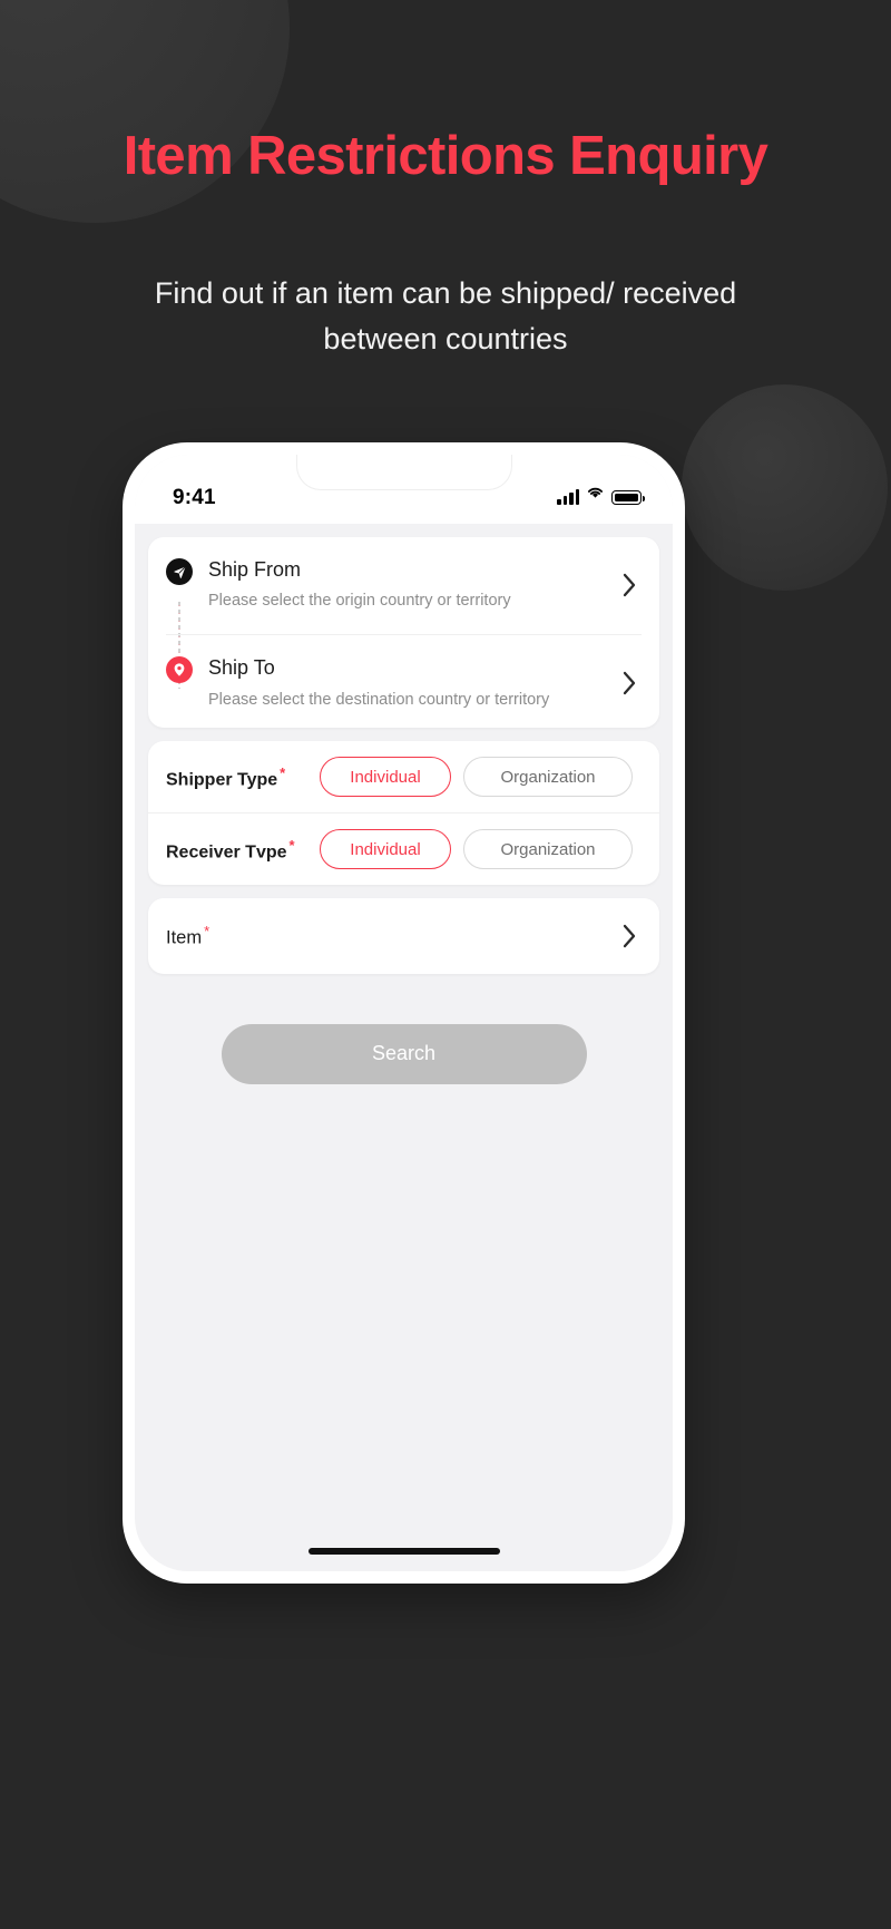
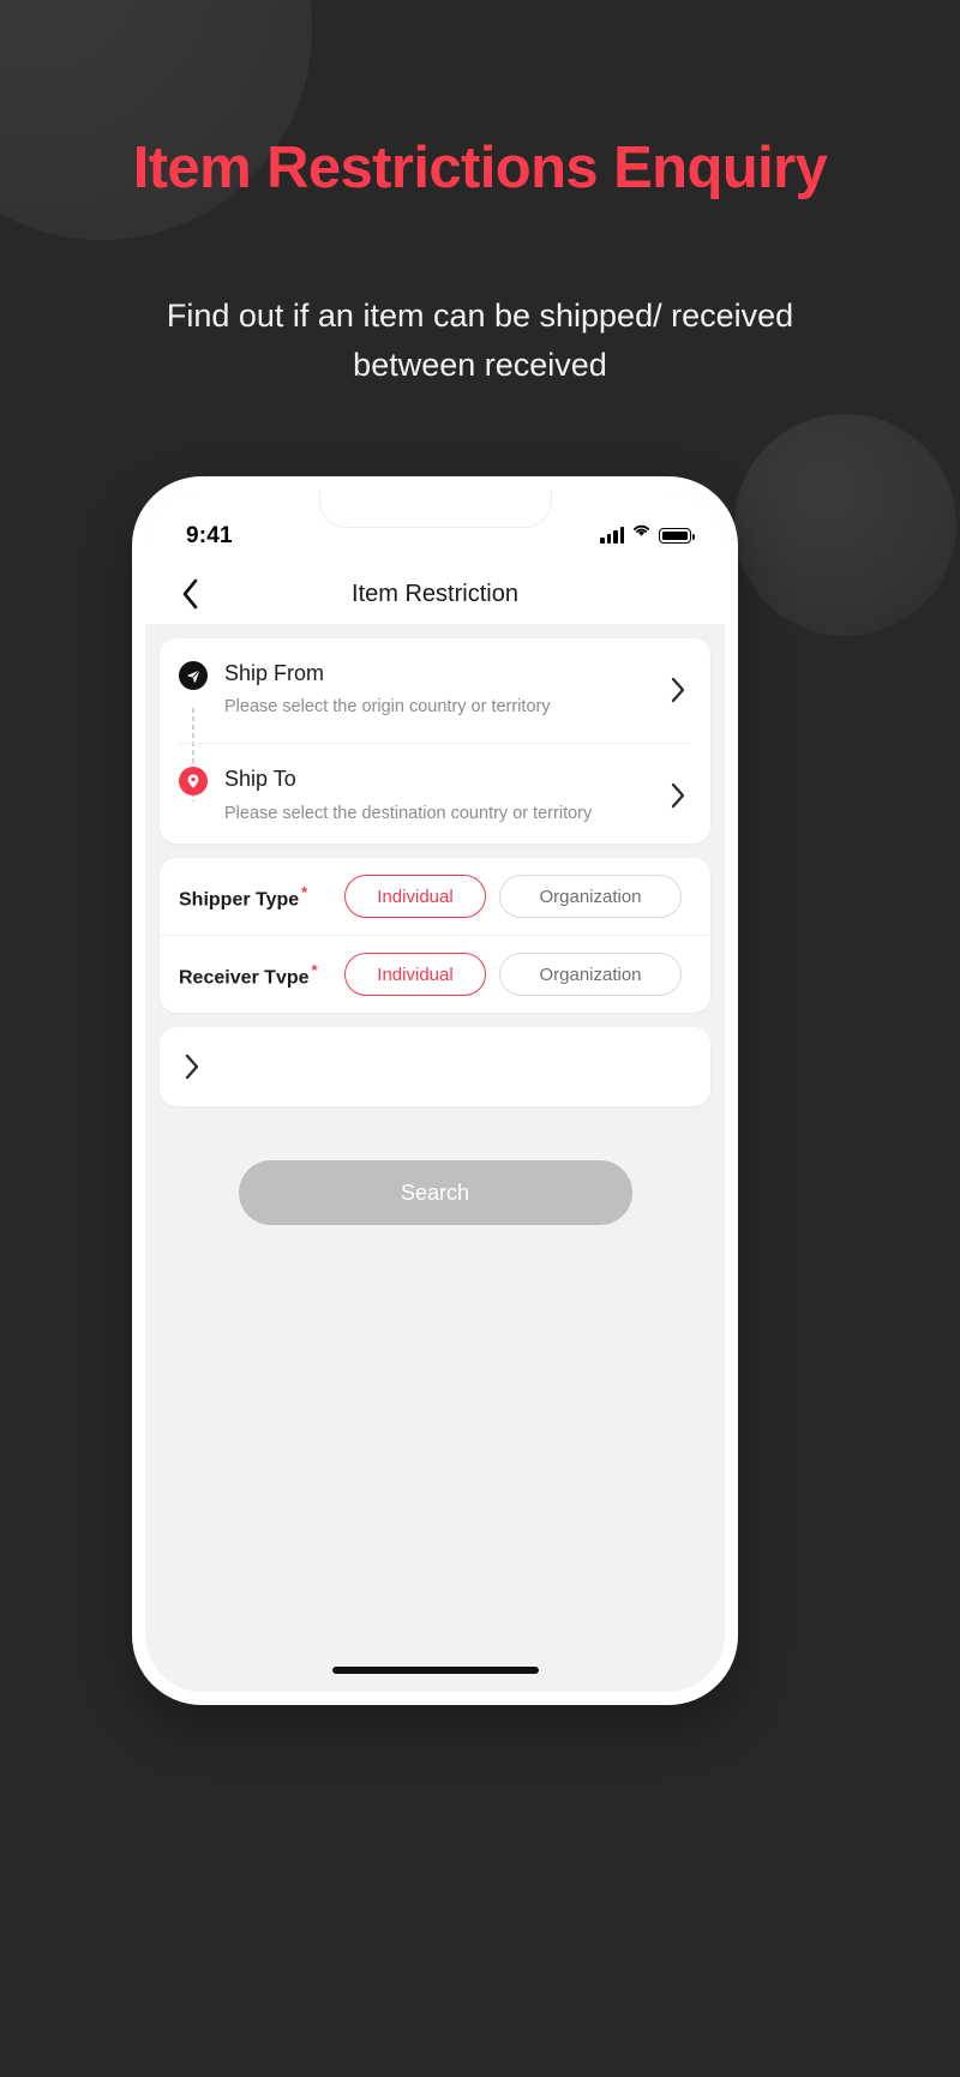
  Item Restrictions Enquiry
- Find out if an item can be shipped/ received between countries
+ Find out if an item can be shipped/ received between received
  9:41
+ Item Restriction
  Ship From
  Please select the origin country or territory
  Ship To
  Please select the destination country or territory
  Shipper Type *
  Individual
  Organization
  Receiver Tvpe *
  Individual
  Organization
- Item *
  Search
